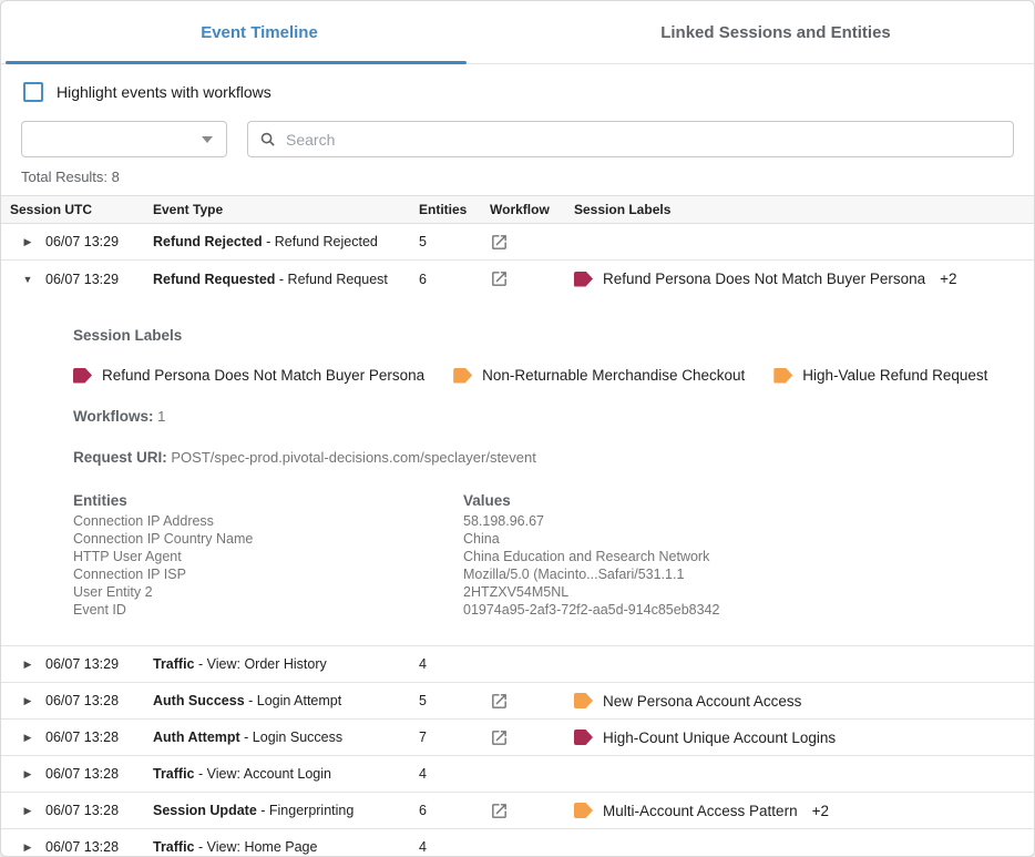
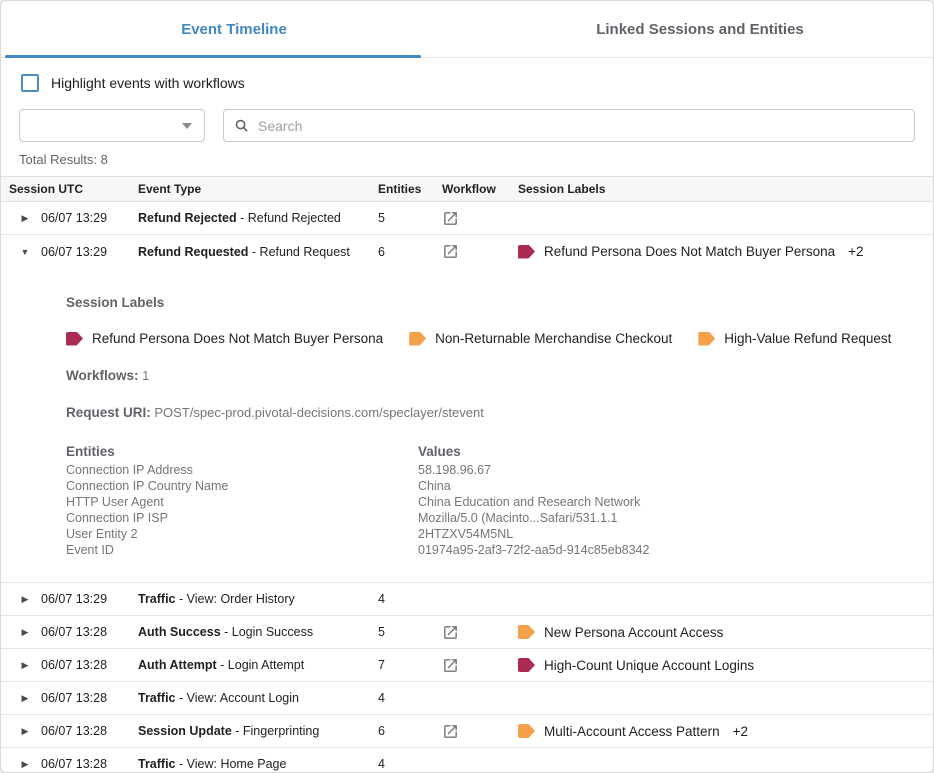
  Event Timeline
  Linked Sessions and Entities
  Highlight events with workflows
  Search
  Total Results: 8
  Session UTC
  Event Type
  Entities
  Workflow
  Session Labels
  ▶
  06/07 13:29
  Refund Rejected - Refund Rejected
  5
  ▼
  06/07 13:29
  Refund Requested - Refund Request
  6
  Refund Persona Does Not Match Buyer Persona
  +2
  Session Labels
  Refund Persona Does Not Match Buyer Persona
  Non-Returnable Merchandise Checkout
  High-Value Refund Request
  Workflows: 1
  Request URI: POST/spec-prod.pivotal-decisions.com/speclayer/stevent
  Entities
  Values
  Connection IP Address
  58.198.96.67
  Connection IP Country Name
  China
  HTTP User Agent
  China Education and Research Network
  Connection IP ISP
  Mozilla/5.0 (Macinto...Safari/531.1.1
  User Entity 2
  2HTZXV54M5NL
  Event ID
  01974a95-2af3-72f2-aa5d-914c85eb8342
  ▶
  06/07 13:29
  Traffic - View: Order History
  4
  ▶
  06/07 13:28
- Auth Success - Login Attempt
+ Auth Success - Login Success
  5
  New Persona Account Access
  ▶
  06/07 13:28
- Auth Attempt - Login Success
+ Auth Attempt - Login Attempt
  7
  High-Count Unique Account Logins
  ▶
  06/07 13:28
  Traffic - View: Account Login
  4
  ▶
  06/07 13:28
  Session Update - Fingerprinting
  6
  Multi-Account Access Pattern
  +2
  ▶
  06/07 13:28
  Traffic - View: Home Page
  4
